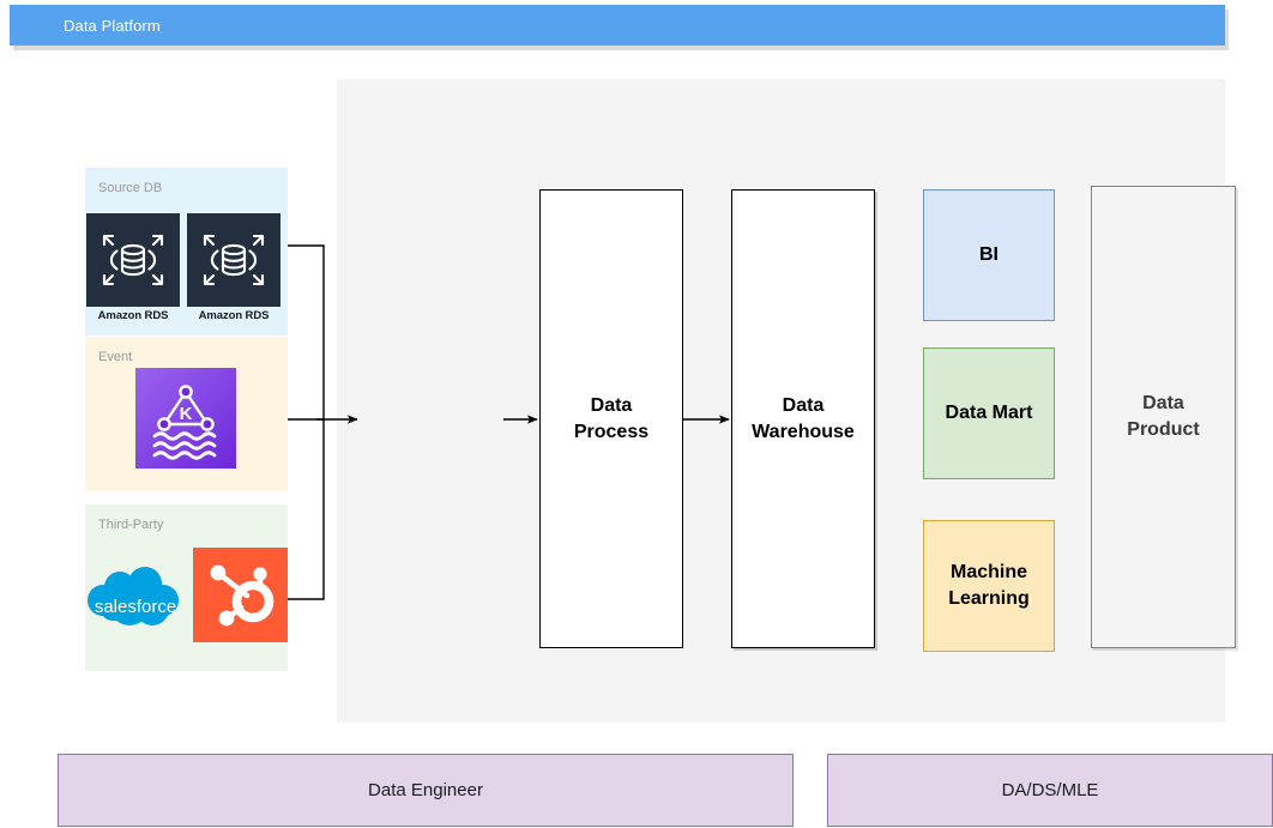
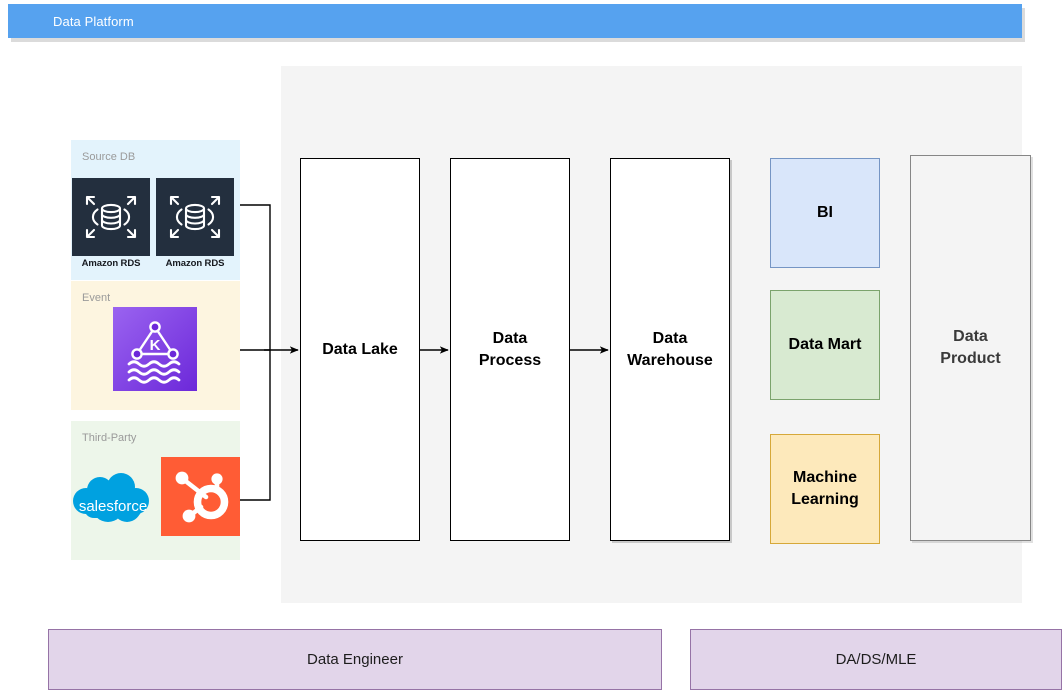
  Data Platform
  Source DB
  Amazon RDS
  Amazon RDS
  Event
  K
  Third-Party
  salesforce
+ Data Lake
  Data
  Process
  Data
  Warehouse
  BI
  Data Mart
  Machine
  Learning
  Data
  Product
  Data Engineer
  DA/DS/MLE
